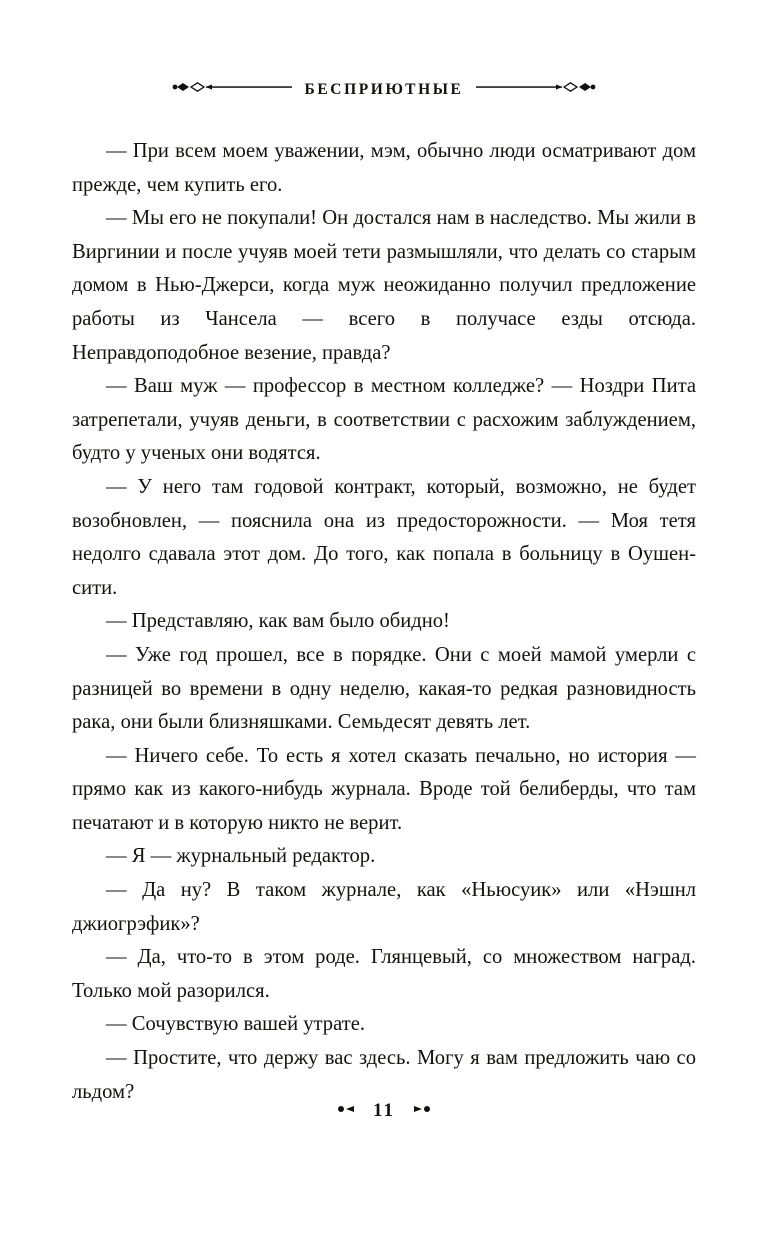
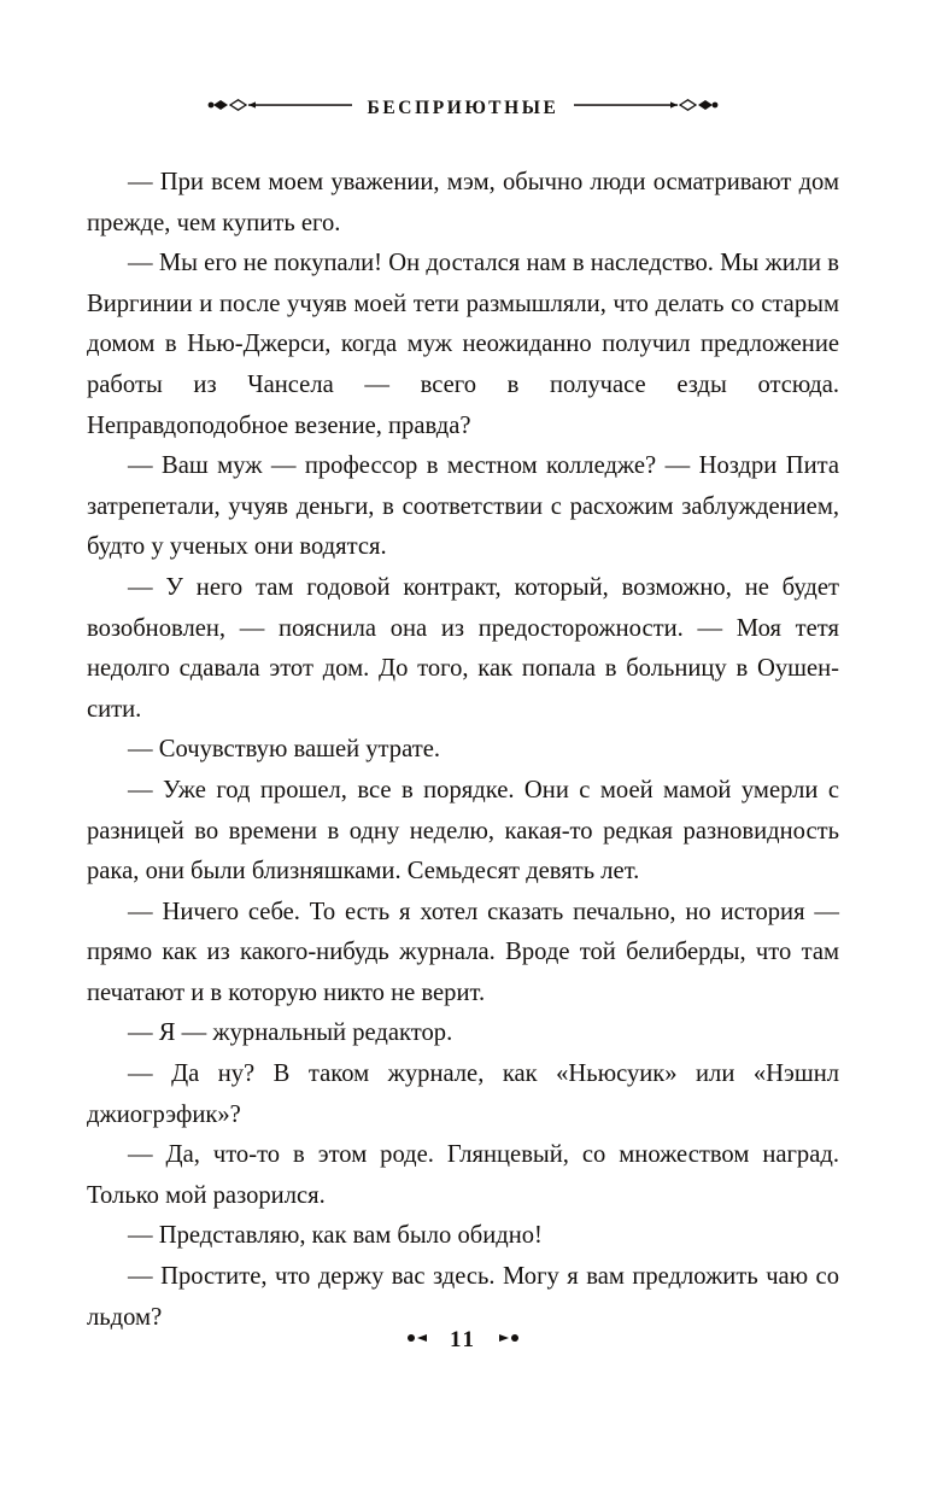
  БЕСПРИЮТНЫЕ
  — При всем моем уважении, мэм, обычно люди осматривают дом прежде, чем купить его.
  — Мы его не покупали! Он достался нам в наследство. Мы жили в Виргинии и после учуяв моей тети размышляли, что делать со старым домом в Нью-Джерси, когда муж неожиданно получил предложение работы из Чансела — всего в получасе езды отсюда. Неправдоподобное везение, правда?
  — Ваш муж — профессор в местном колледже? — Ноздри Пита затрепетали, учуяв деньги, в соответствии с расхожим заблуждением, будто у ученых они водятся.
  — У него там годовой контракт, который, возможно, не будет возобновлен, — пояснила она из предосторожности. — Моя тетя недолго сдавала этот дом. До того, как попала в больницу в Оушен-сити.
- — Представляю, как вам было обидно!
+ — Сочувствую вашей утрате.
  — Уже год прошел, все в порядке. Они с моей мамой умерли с разницей во времени в одну неделю, какая-то редкая разновидность рака, они были близняшками. Семьдесят девять лет.
  — Ничего себе. То есть я хотел сказать печально, но история — прямо как из какого-нибудь журнала. Вроде той белиберды, что там печатают и в которую никто не верит.
  — Я — журнальный редактор.
  — Да ну? В таком журнале, как «Ньюсуик» или «Нэшнл джиогрэфик»?
  — Да, что-то в этом роде. Глянцевый, со множеством наград. Только мой разорился.
- — Сочувствую вашей утрате.
+ — Представляю, как вам было обидно!
  — Простите, что держу вас здесь. Могу я вам предложить чаю со льдом?
  11
